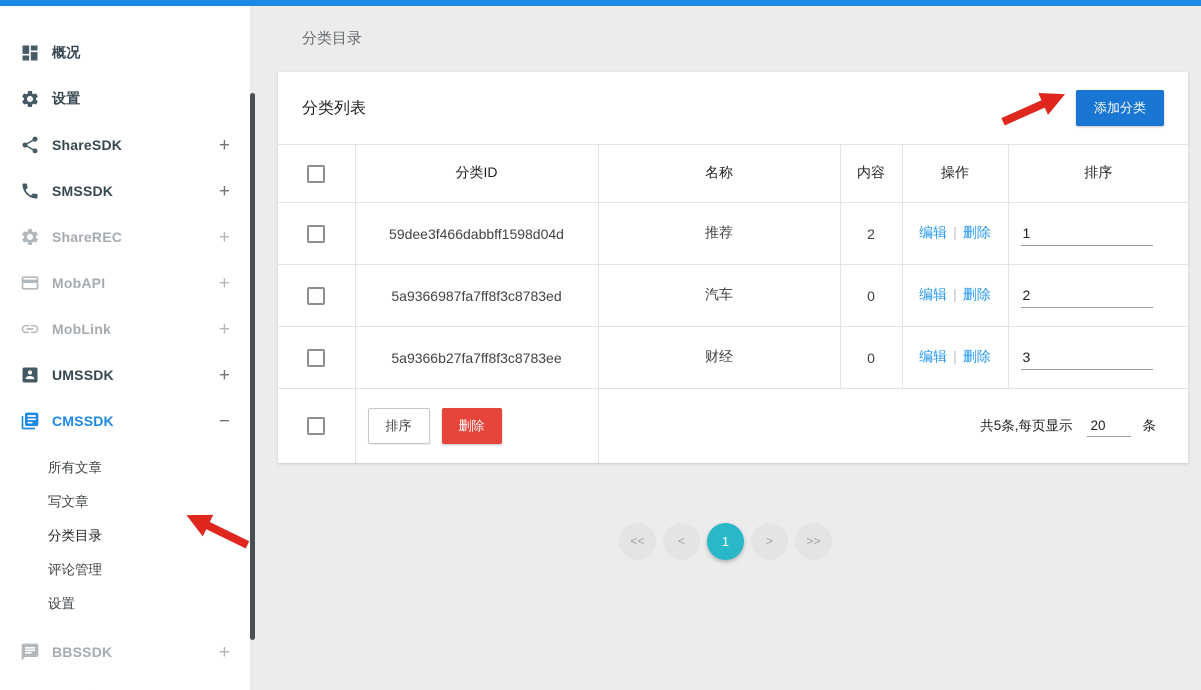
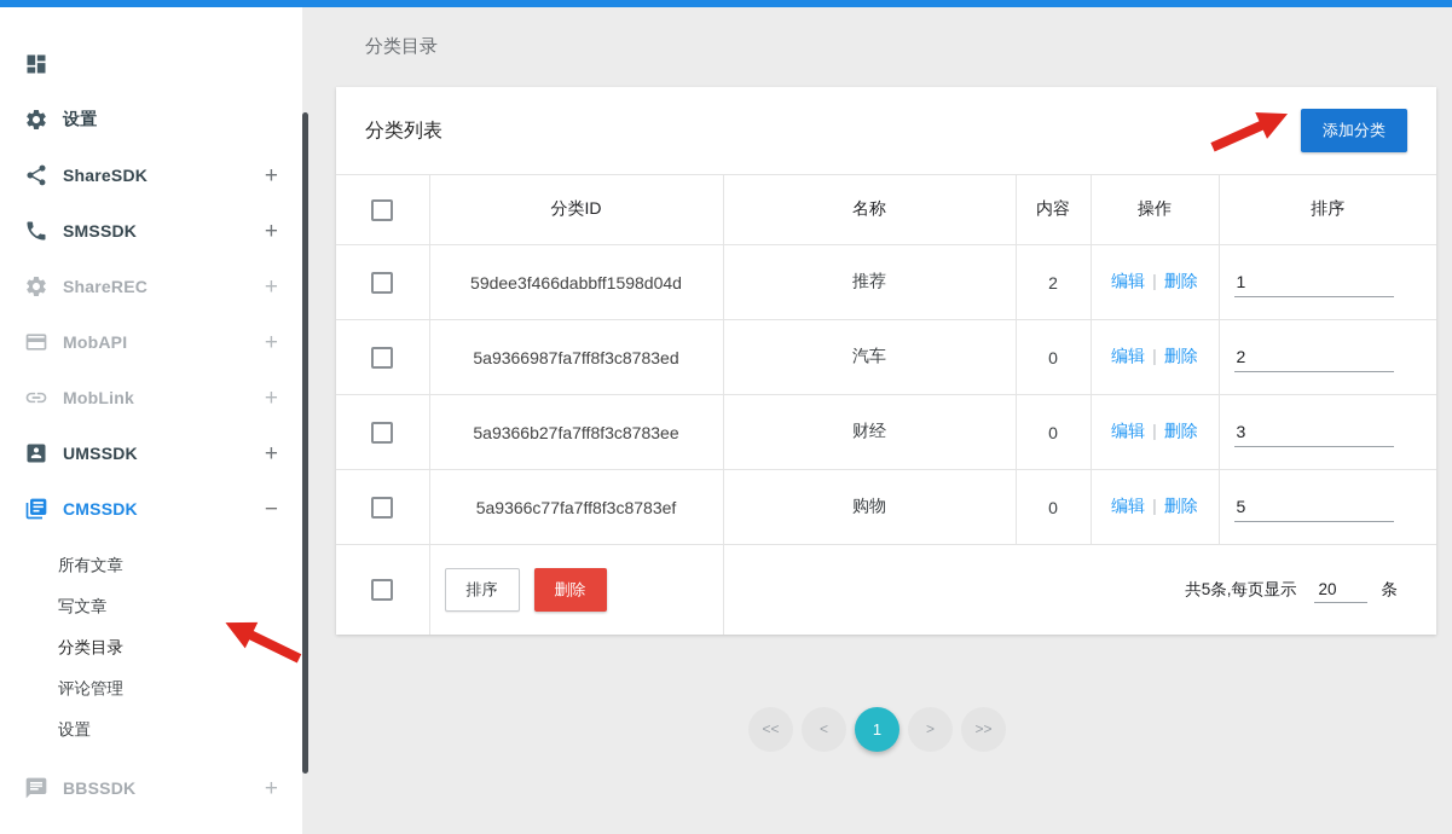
- 概况
  设置
  ShareSDK
  +
  SMSSDK
  +
  ShareREC
  +
  MobAPI
  +
  MobLink
  +
  UMSSDK
  +
  CMSSDK
  −
  所有文章
  写文章
  分类目录
  评论管理
  设置
  BBSSDK
  +
  分类目录
  分类列表
  添加分类
  	分类ID	名称	内容	操作	排序
  	59dee3f466dabbff1598d04d	推荐	2	编辑 | 删除	1
  	5a9366987fa7ff8f3c8783ed	汽车	0	编辑 | 删除	2
  	5a9366b27fa7ff8f3c8783ee	财经	0	编辑 | 删除	3
+ 	5a9366c77fa7ff8f3c8783ef	购物	0	编辑 | 删除	5
  	排序 删除	共5条,每页显示 20 条
  <<
  <
  1
  >
  >>
